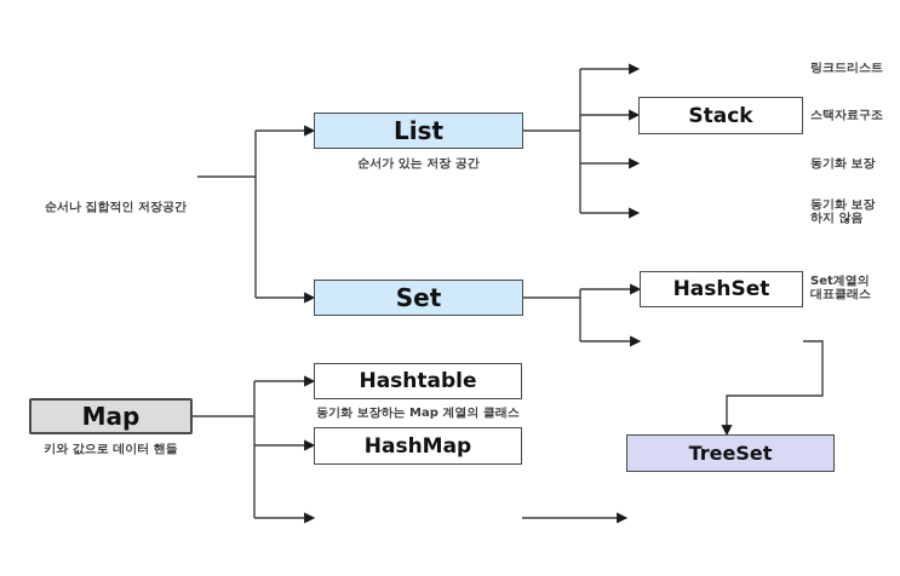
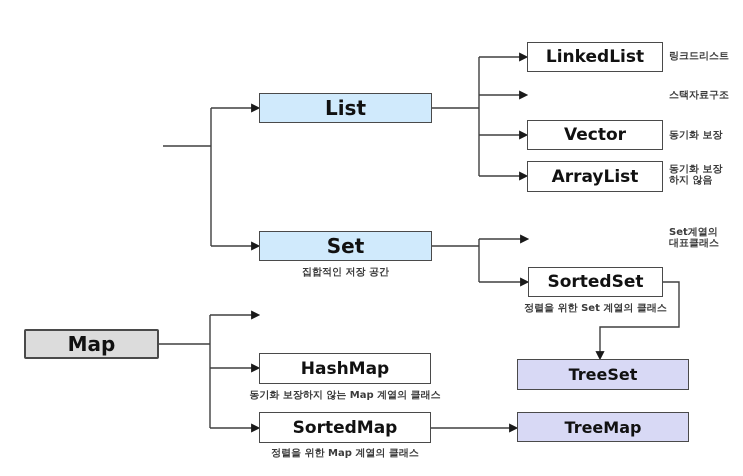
- 순서나 집합적인 저장공간
  List
- 순서가 있는 저장 공간
  Set
+ 집합적인 저장 공간
+ LinkedList
  링크드리스트
- Stack
  스택자료구조
+ Vector
  동기화 보장
+ ArrayList
  동기화 보장
  하지 않음
- HashSet
  Set계열의
  대표클래스
+ SortedSet
+ 정렬을 위한 Set 계열의 클래스
  TreeSet
  Map
- 키와 값으로 데이터 핸들
- Hashtable
- 동기화 보장하는 Map 계열의 클래스
  HashMap
+ 동기화 보장하지 않는 Map 계열의 클래스
+ SortedMap
+ 정렬을 위한 Map 계열의 클래스
+ TreeMap
